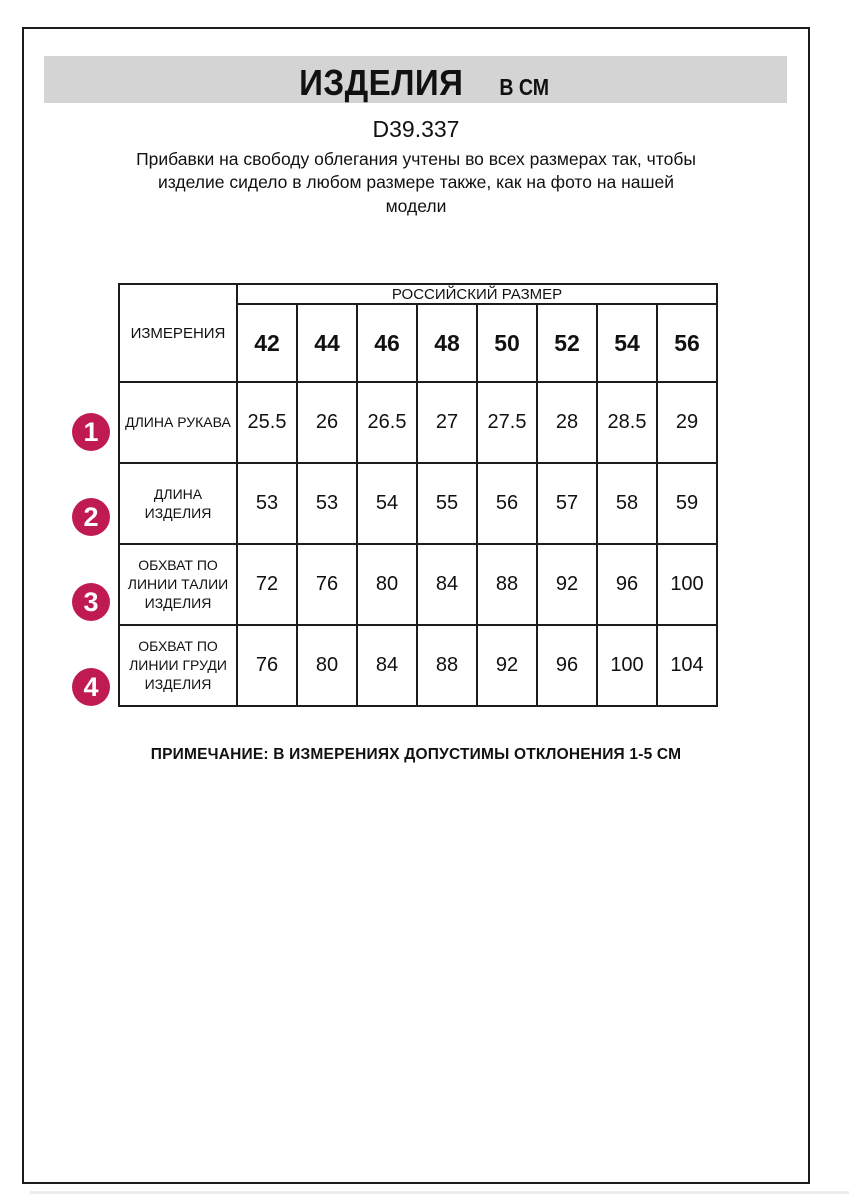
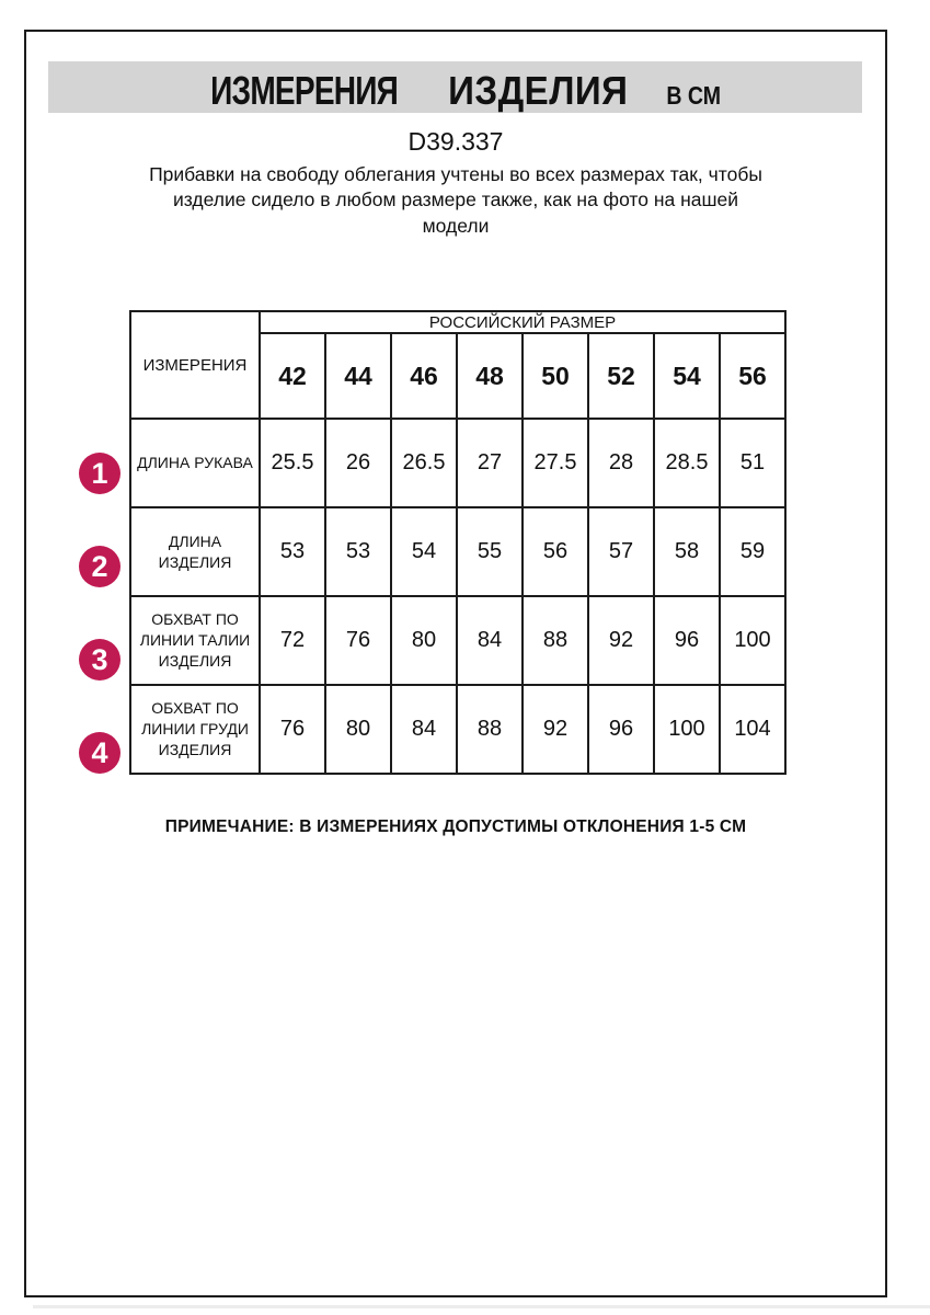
+ ИЗМЕРЕНИЯ
  ИЗДЕЛИЯ
  В СМ
  D39.337
  Прибавки на свободу облегания учтены во всех размерах так, чтобы
  изделие сидело в любом размере также, как на фото на нашей
  модели
  ИЗМЕРЕНИЯ	РОССИЙСКИЙ РАЗМЕР
  42	44	46	48	50	52	54	56
- ДЛИНА РУКАВА	25.5	26	26.5	27	27.5	28	28.5	29
+ ДЛИНА РУКАВА	25.5	26	26.5	27	27.5	28	28.5	51
  ДЛИНА ИЗДЕЛИЯ	53	53	54	55	56	57	58	59
  ОБХВАТ ПО ЛИНИИ ТАЛИИ ИЗДЕЛИЯ	72	76	80	84	88	92	96	100
  ОБХВАТ ПО ЛИНИИ ГРУДИ ИЗДЕЛИЯ	76	80	84	88	92	96	100	104
  1
  2
  3
  4
  ПРИМЕЧАНИЕ: В ИЗМЕРЕНИЯХ ДОПУСТИМЫ ОТКЛОНЕНИЯ 1-5 СМ
